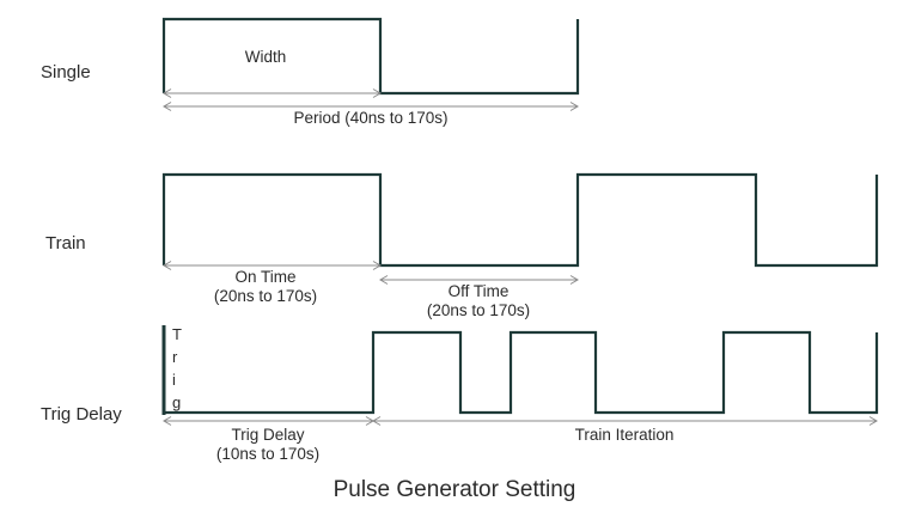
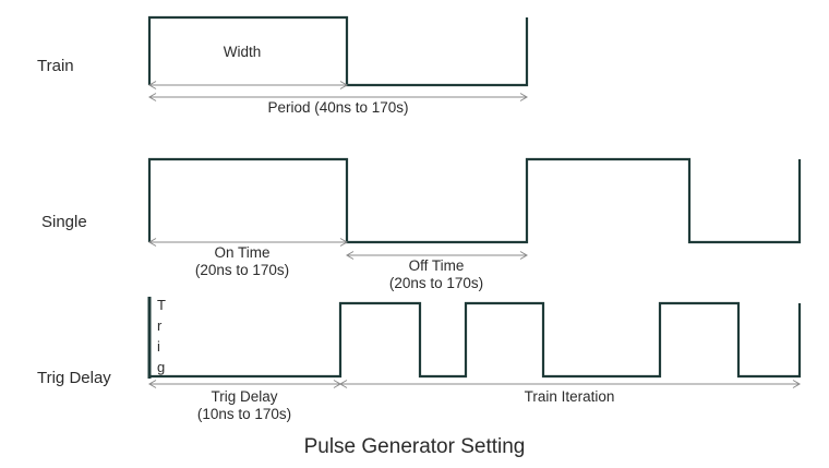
- Single
+ Train
  Width
  Period (40ns to 170s)
- Train
+ Single
  On Time
  (20ns to 170s)
  Off Time
  (20ns to 170s)
  T
  r
  i
  g
  Trig Delay
  Trig Delay
  (10ns to 170s)
  Train Iteration
  Pulse Generator Setting
